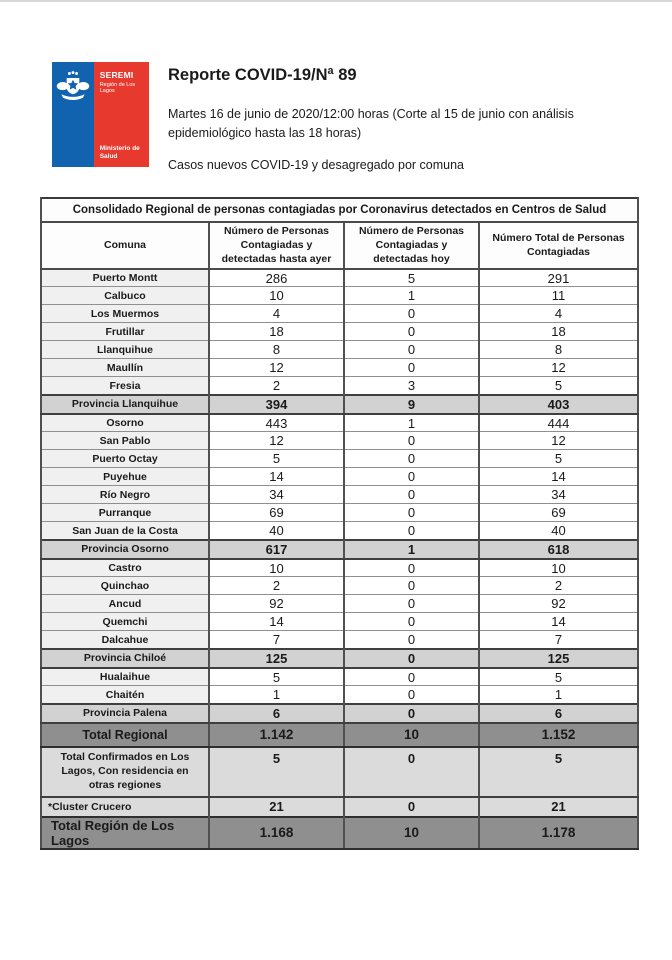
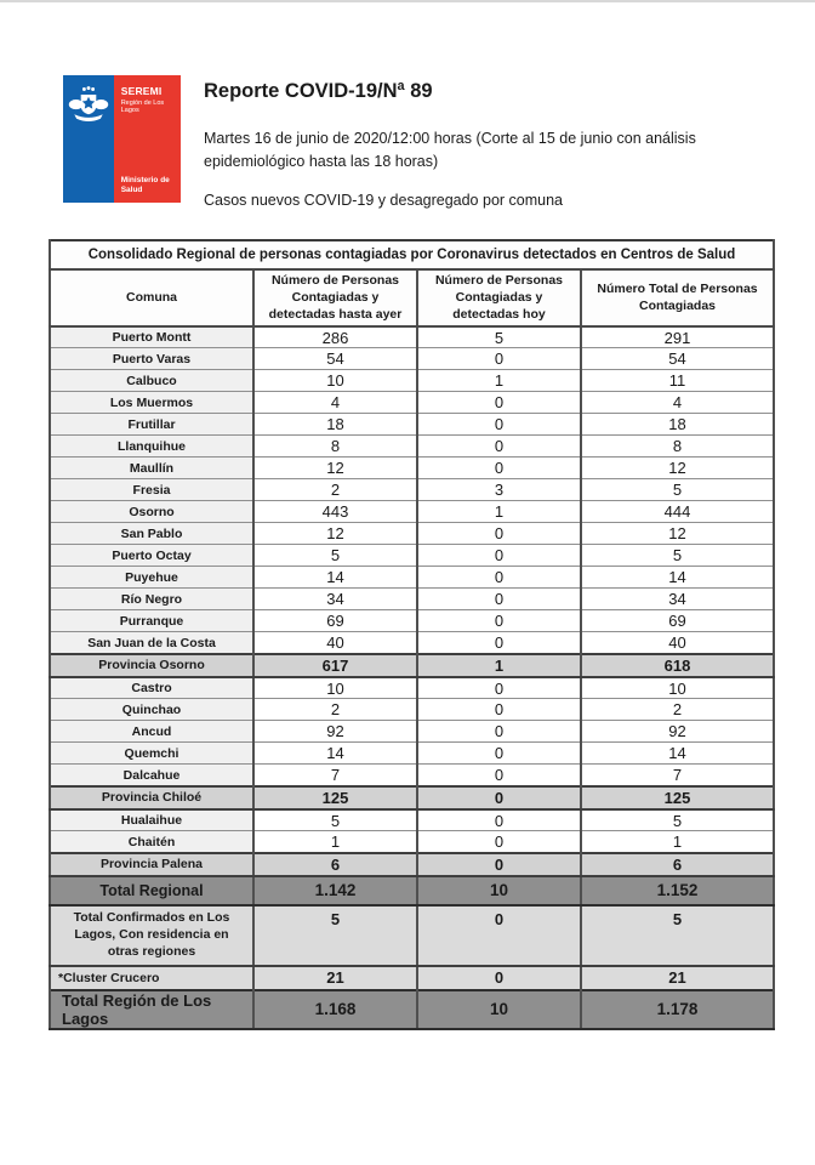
  SEREMI
  Reporte COVID-19/Nª 89
  Martes 16 de junio de 2020/12:00 horas (Corte al 15 de junio con análisis epidemiológico hasta las 18 horas)
  Casos nuevos COVID-19 y desagregado por comuna
  Consolidado Regional de personas contagiadas por Coronavirus detectados en Centros de Salud
  Comuna	Número de Personas Contagiadas y detectadas hasta ayer	Número de Personas Contagiadas y detectadas hoy	Número Total de Personas Contagiadas
  Puerto Montt	286	5	291
+ Puerto Varas	54	0	54
  Calbuco	10	1	11
  Los Muermos	4	0	4
  Frutillar	18	0	18
  Llanquihue	8	0	8
  Maullín	12	0	12
  Fresia	2	3	5
- Provincia Llanquihue	394	9	403
  Osorno	443	1	444
  San Pablo	12	0	12
  Puerto Octay	5	0	5
  Puyehue	14	0	14
  Río Negro	34	0	34
  Purranque	69	0	69
  San Juan de la Costa	40	0	40
  Provincia Osorno	617	1	618
  Castro	10	0	10
  Quinchao	2	0	2
  Ancud	92	0	92
  Quemchi	14	0	14
  Dalcahue	7	0	7
  Provincia Chiloé	125	0	125
  Hualaihue	5	0	5
  Chaitén	1	0	1
  Provincia Palena	6	0	6
  Total Regional	1.142	10	1.152
  Total Confirmados en Los Lagos, Con residencia en otras regiones	5	0	5
  *Cluster Crucero	21	0	21
  Total Región de Los Lagos	1.168	10	1.178
